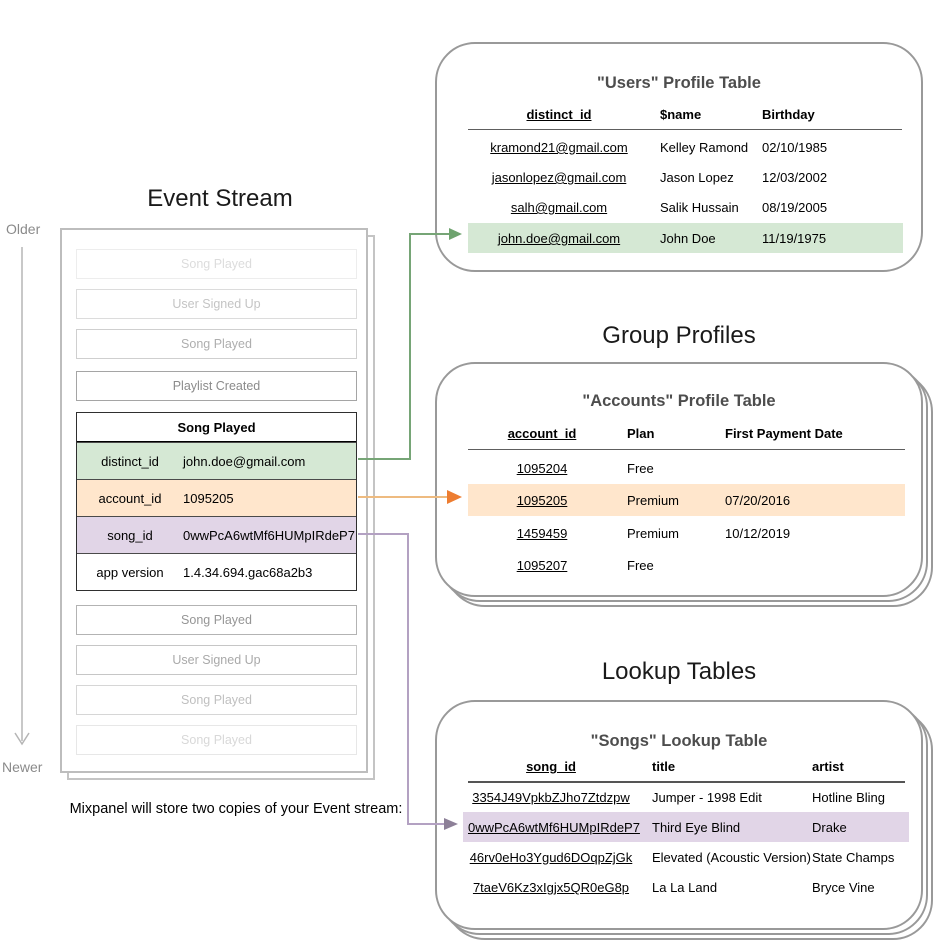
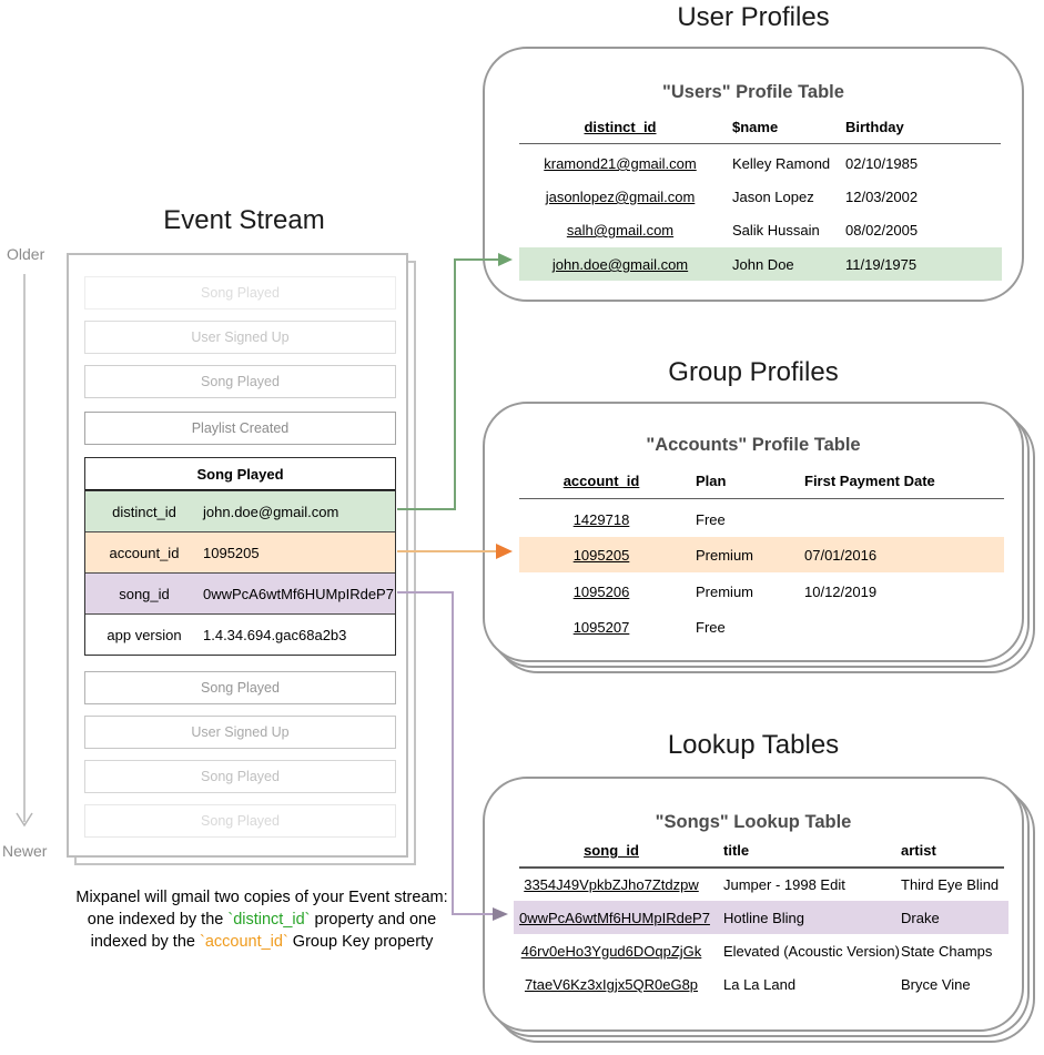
  Event Stream
+ User Profiles
  Group Profiles
  Lookup Tables
  Older
  Newer
  Song Played
  User Signed Up
  Song Played
  Playlist Created
  Song Played
  distinct_id
  john.doe@gmail.com
  account_id
  1095205
  song_id
  0wwPcA6wtMf6HUMpIRdeP7
  app version
  1.4.34.694.gac68a2b3
  Song Played
  User Signed Up
  Song Played
  Song Played
  "Users" Profile Table
  distinct_id
  $name
  Birthday
  kramond21@gmail.com
  Kelley Ramond
  02/10/1985
  jasonlopez@gmail.com
  Jason Lopez
  12/03/2002
  salh@gmail.com
  Salik Hussain
- 08/19/2005
+ 08/02/2005
  john.doe@gmail.com
  John Doe
  11/19/1975
  "Accounts" Profile Table
  account_id
  Plan
  First Payment Date
- 1095204
+ 1429718
  Free
  1095205
  Premium
- 07/20/2016
+ 07/01/2016
- 1459459
+ 1095206
  Premium
  10/12/2019
  1095207
  Free
  "Songs" Lookup Table
  song_id
  title
  artist
  3354J49VpkbZJho7Ztdzpw
  Jumper - 1998 Edit
- Hotline Bling
+ Third Eye Blind
  0wwPcA6wtMf6HUMpIRdeP
- Third Eye Blind
+ Hotline Bling
  Drake
  46rv0eHo3Ygud6DOqpZjGk
  Elevated (Acoustic Version)
  State Champs
  7taeV6Kz3xIgjx5QR0eG8p
  La La Land
  Bryce Vine
- Mixpanel will store two copies of your Event stream:
+ Mixpanel will gmail two copies of your Event stream:
+ one indexed by the `distinct_id` property and one
+ indexed by the `account_id` Group Key property
